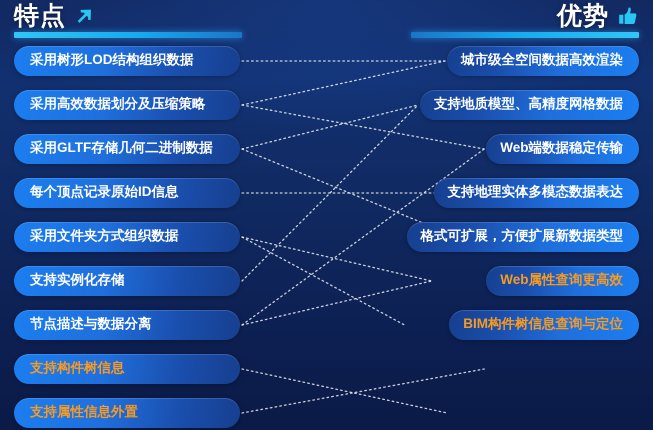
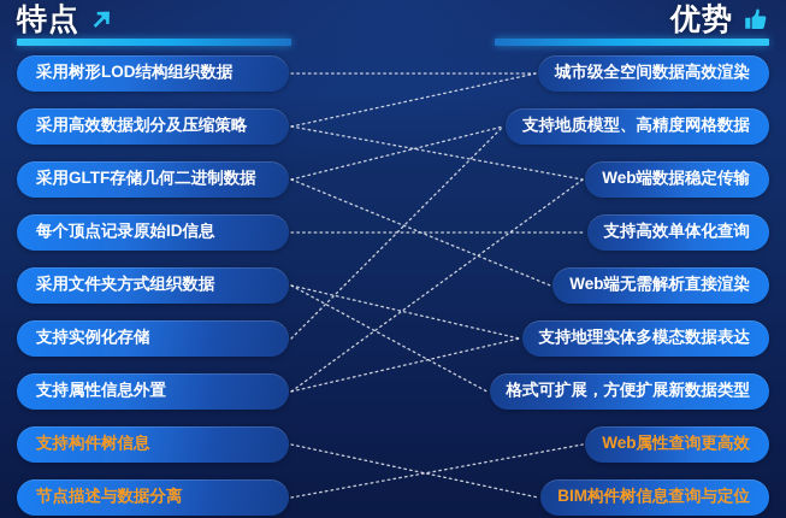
  特点
  优势
  采用树形LOD结构组织数据
  采用高效数据划分及压缩策略
  采用GLTF存储几何二进制数据
  每个顶点记录原始ID信息
  采用文件夹方式组织数据
  支持实例化存储
- 节点描述与数据分离
+ 支持属性信息外置
  支持构件树信息
- 支持属性信息外置
+ 节点描述与数据分离
  城市级全空间数据高效渲染
  支持地质模型、高精度网格数据
  Web端数据稳定传输
+ 支持高效单体化查询
+ Web端无需解析直接渲染
  支持地理实体多模态数据表达
  格式可扩展，方便扩展新数据类型
  Web属性查询更高效
  BIM构件树信息查询与定位
